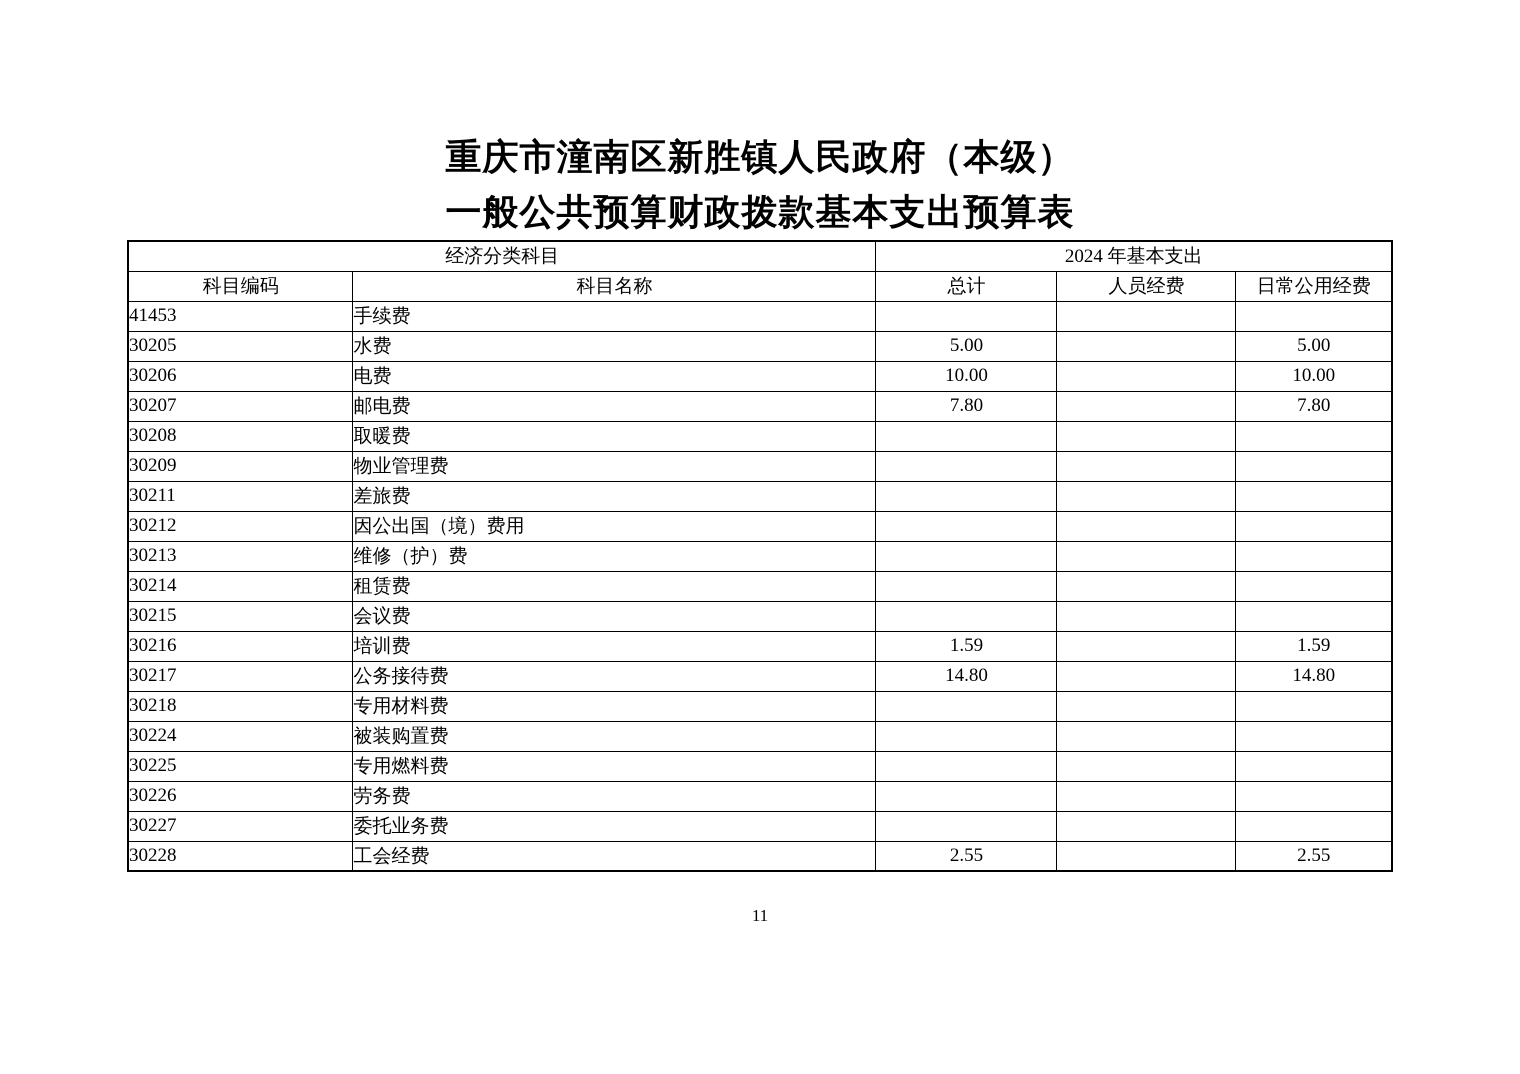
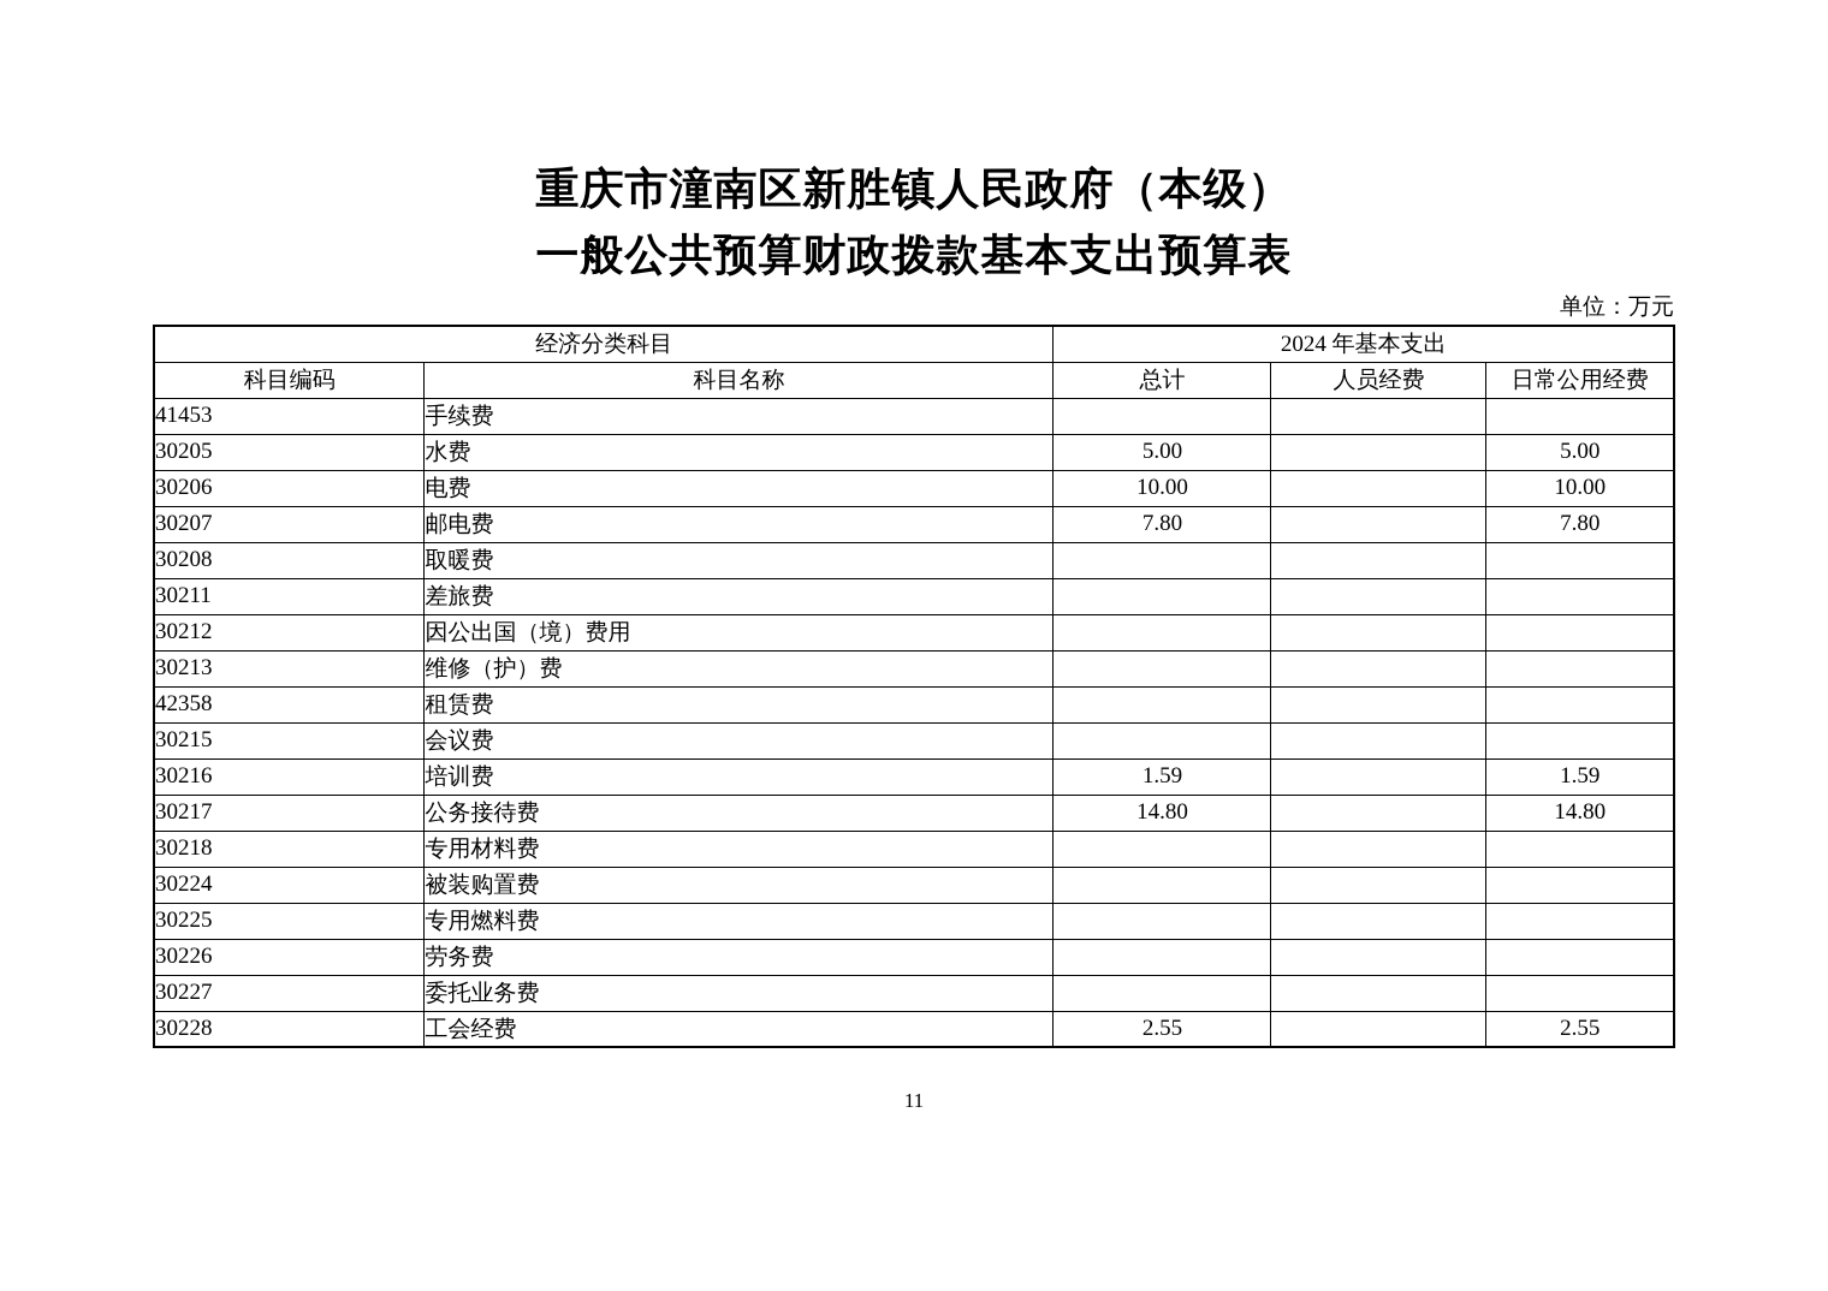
  重庆市潼南区新胜镇人民政府（本级）
  一般公共预算财政拨款基本支出预算表
+ 单位：万元
  经济分类科目	2024 年基本支出
  科目编码	科目名称	总计	人员经费	日常公用经费
  41453	手续费
  30205	水费	5.00		5.00
  30206	电费	10.00		10.00
  30207	邮电费	7.80		7.80
  30208	取暖费
- 30209	物业管理费
  30211	差旅费
  30212	因公出国（境）费用
  30213	维修（护）费
- 30214	租赁费
+ 42358	租赁费
  30215	会议费
  30216	培训费	1.59		1.59
  30217	公务接待费	14.80		14.80
  30218	专用材料费
  30224	被装购置费
  30225	专用燃料费
  30226	劳务费
  30227	委托业务费
  30228	工会经费	2.55		2.55
  11
